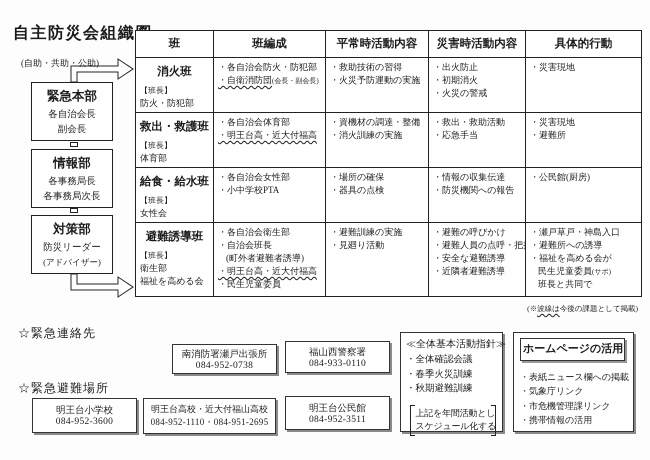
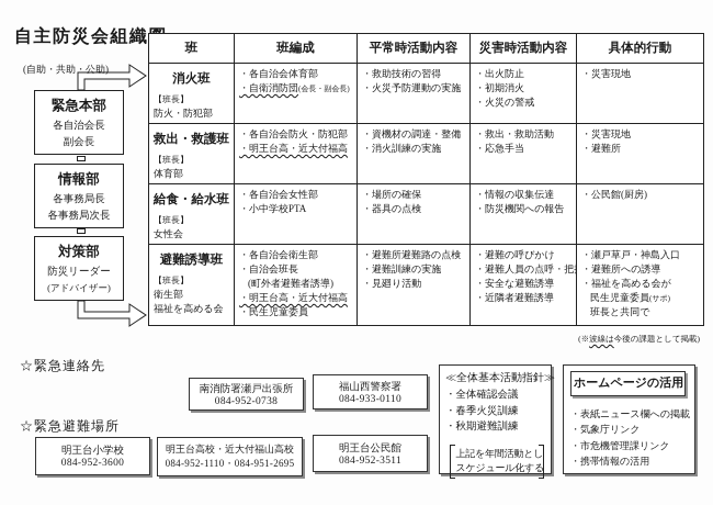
  自主防災会組織
  (自助・共助・公助)
  緊急本部
  各自治会長
  副会長
  情報部
  各事務局長
  各事務局次長
  対策部
  防災リーダー
  (アドバイザー)
  班
  班編成
  平常時活動内容
  災害時活動内容
  具体的行動
  消火班
  【班長】
  防火・防犯部
- ・各自治会防火・防犯部
+ ・各自治会体育部
  ・自衛消防団(会長・副会長)
  ・救助技術の習得
  ・火災予防運動の実施
  ・出火防止
  ・初期消火
  ・火災の警戒
  ・災害現地
  救出・救護班
  【班長】
  体育部
- ・各自治会体育部
+ ・各自治会防火・防犯部
  ・明王台高・近大付福高
  ・資機材の調達・整備
  ・消火訓練の実施
  ・救出・救助活動
  ・応急手当
  ・災害現地
  ・避難所
  給食・給水班
  【班長】
  女性会
  ・各自治会女性部
  ・小中学校PTA
  ・場所の確保
  ・器具の点検
  ・情報の収集伝達
  ・防災機関への報告
  ・公民館(厨房)
  避難誘導班
  【班長】
  衛生部
  福祉を高める会
  ・各自治会衛生部
  ・自治会班長
  (町外者避難者誘導)
  ・明王台高・近大付福高
  ・民生児童委員
+ ・避難所避難路の点検
  ・避難訓練の実施
  ・見廻り活動
  ・避難の呼びかけ
  ・避難人員の点呼・把
  ・安全な避難誘導
  ・近隣者避難誘導
  ・瀬戸草戸・神島入口
  ・避難所への誘導
  ・福祉を高める会が
  民生児童委員(サポ)
  班長と共同で
  (※波線は今後の課題として掲載)
  ☆緊急連絡先
  南消防署瀬戸出張所
  084-952-0738
  福山西警察署
  084-933-0110
  ☆緊急避難場所
  明王台小学校
  084-952-3600
  明王台高校・近大付福山高校
  084-952-1110・084-951-2695
  明王台公民館
  084-952-3511
  ≪全体基本活動指針≫
  ・全体確認会議
  ・春季火災訓練
  ・秋期避難訓練
  上記を年間活動と
  スケジュール化す
  ホームページの活用
  ・表紙ニュース欄への掲載
  ・気象庁リンク
  ・市危機管理課リンク
  ・携帯情報の活用
